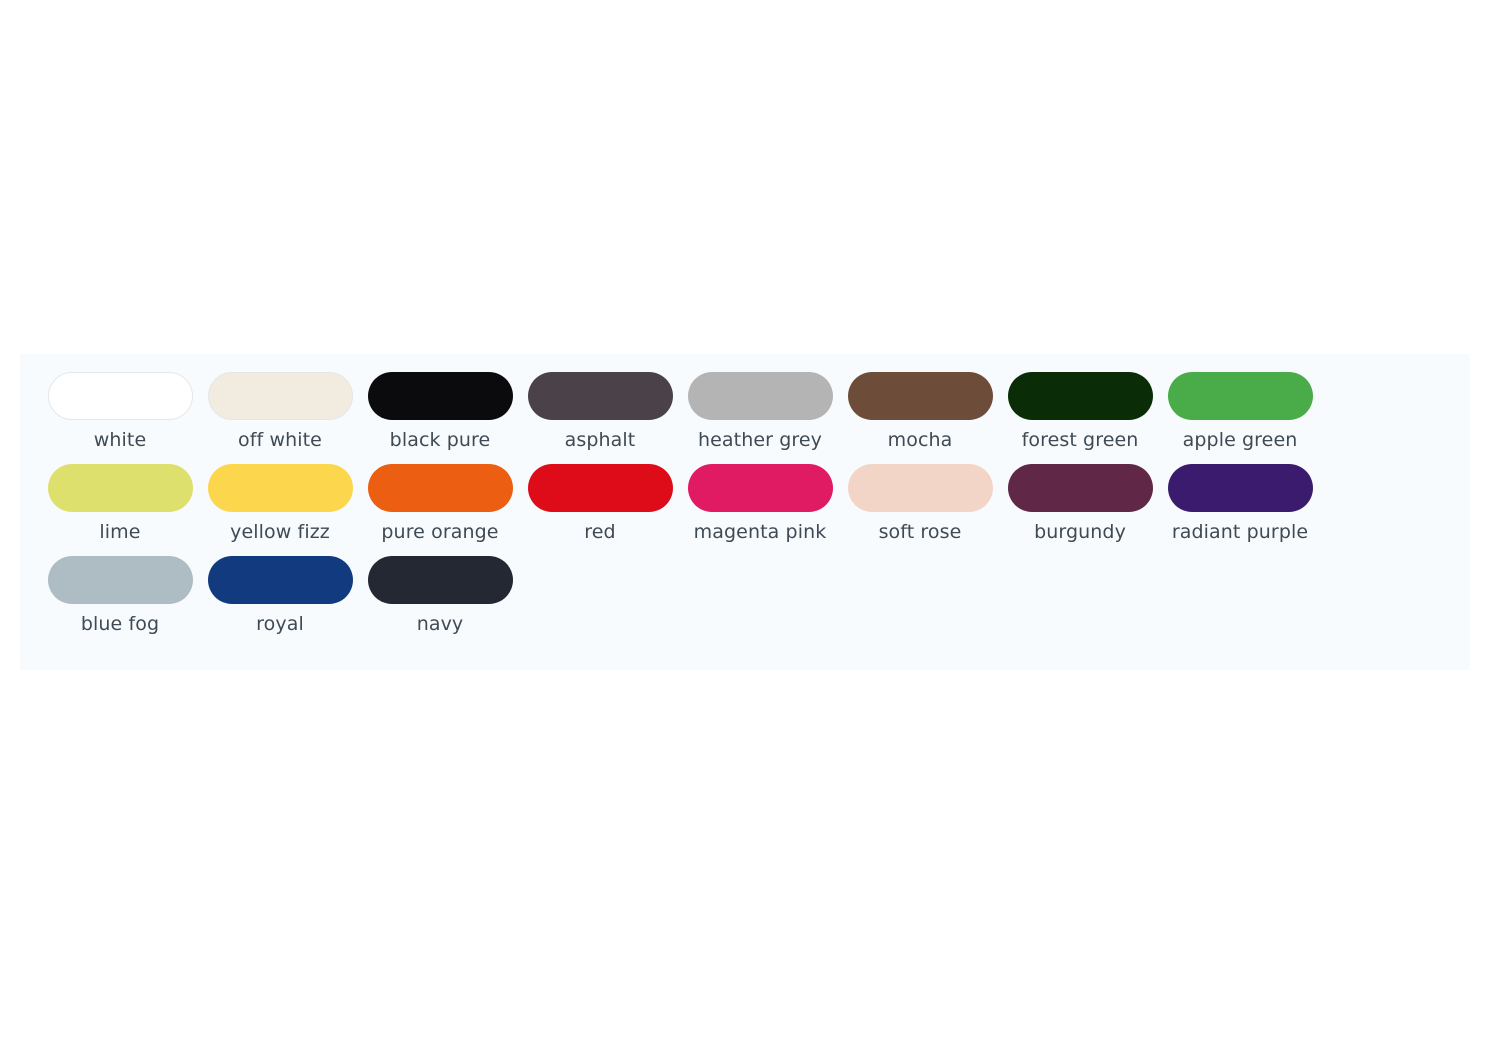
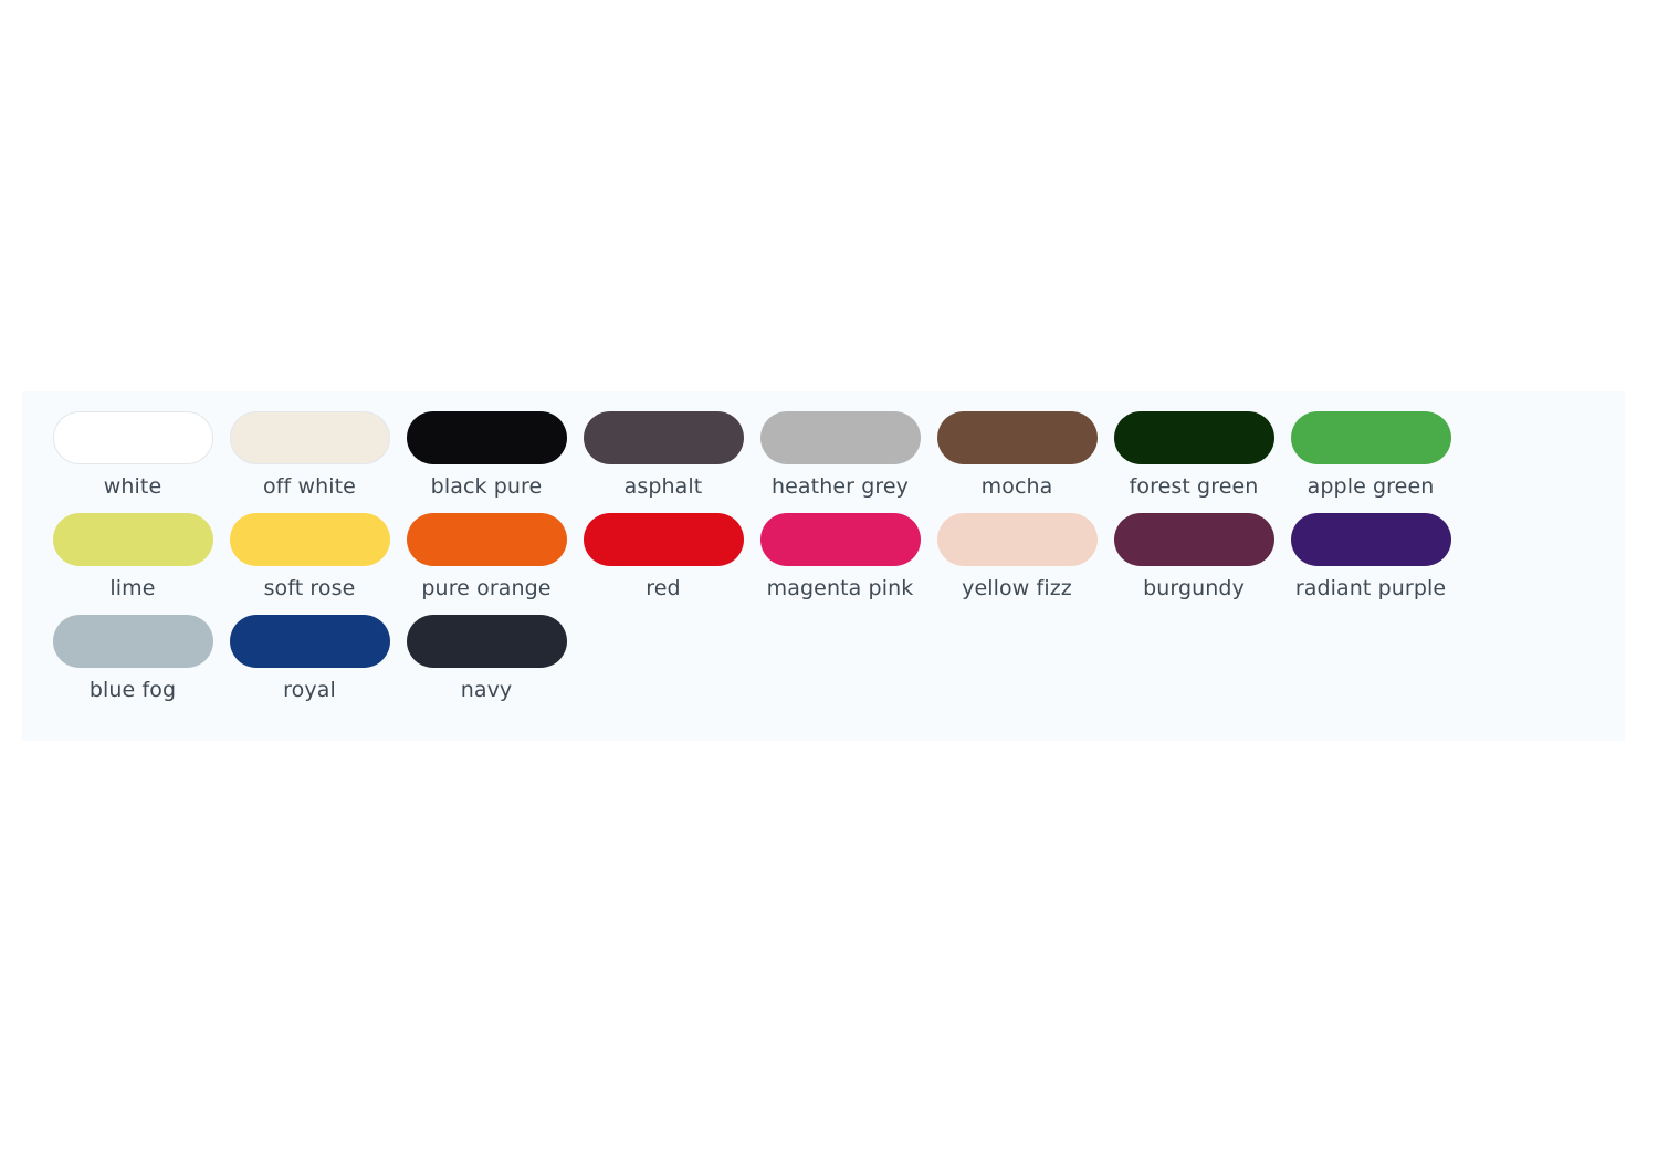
  white
  off white
  black pure
  asphalt
  heather grey
  mocha
  forest green
  apple green
  lime
- yellow fizz
+ soft rose
  pure orange
  red
  magenta pink
- soft rose
+ yellow fizz
  burgundy
  radiant purple
  blue fog
  royal
  navy
